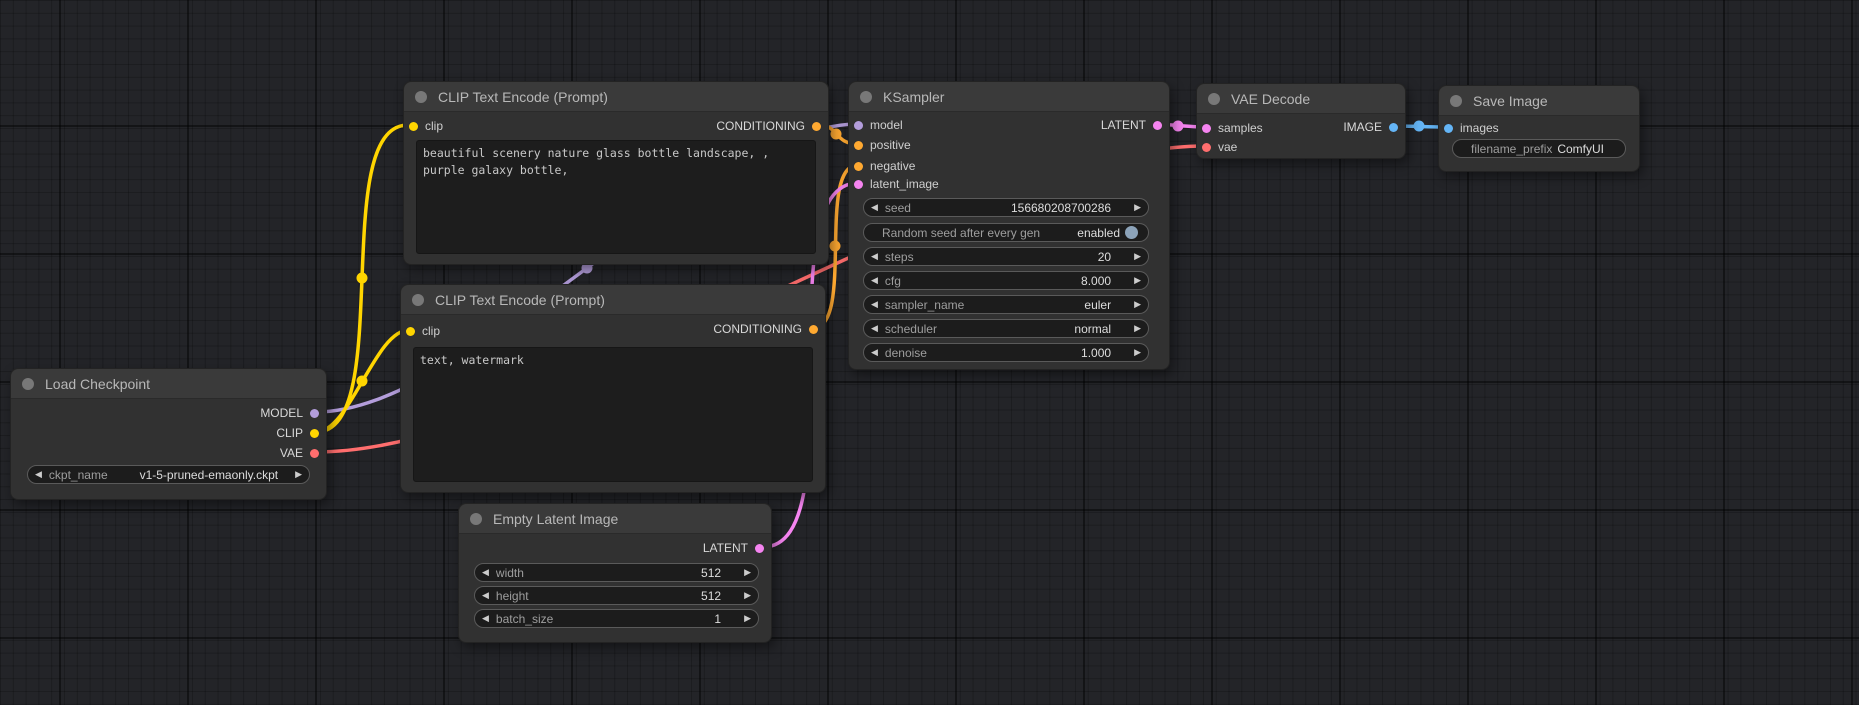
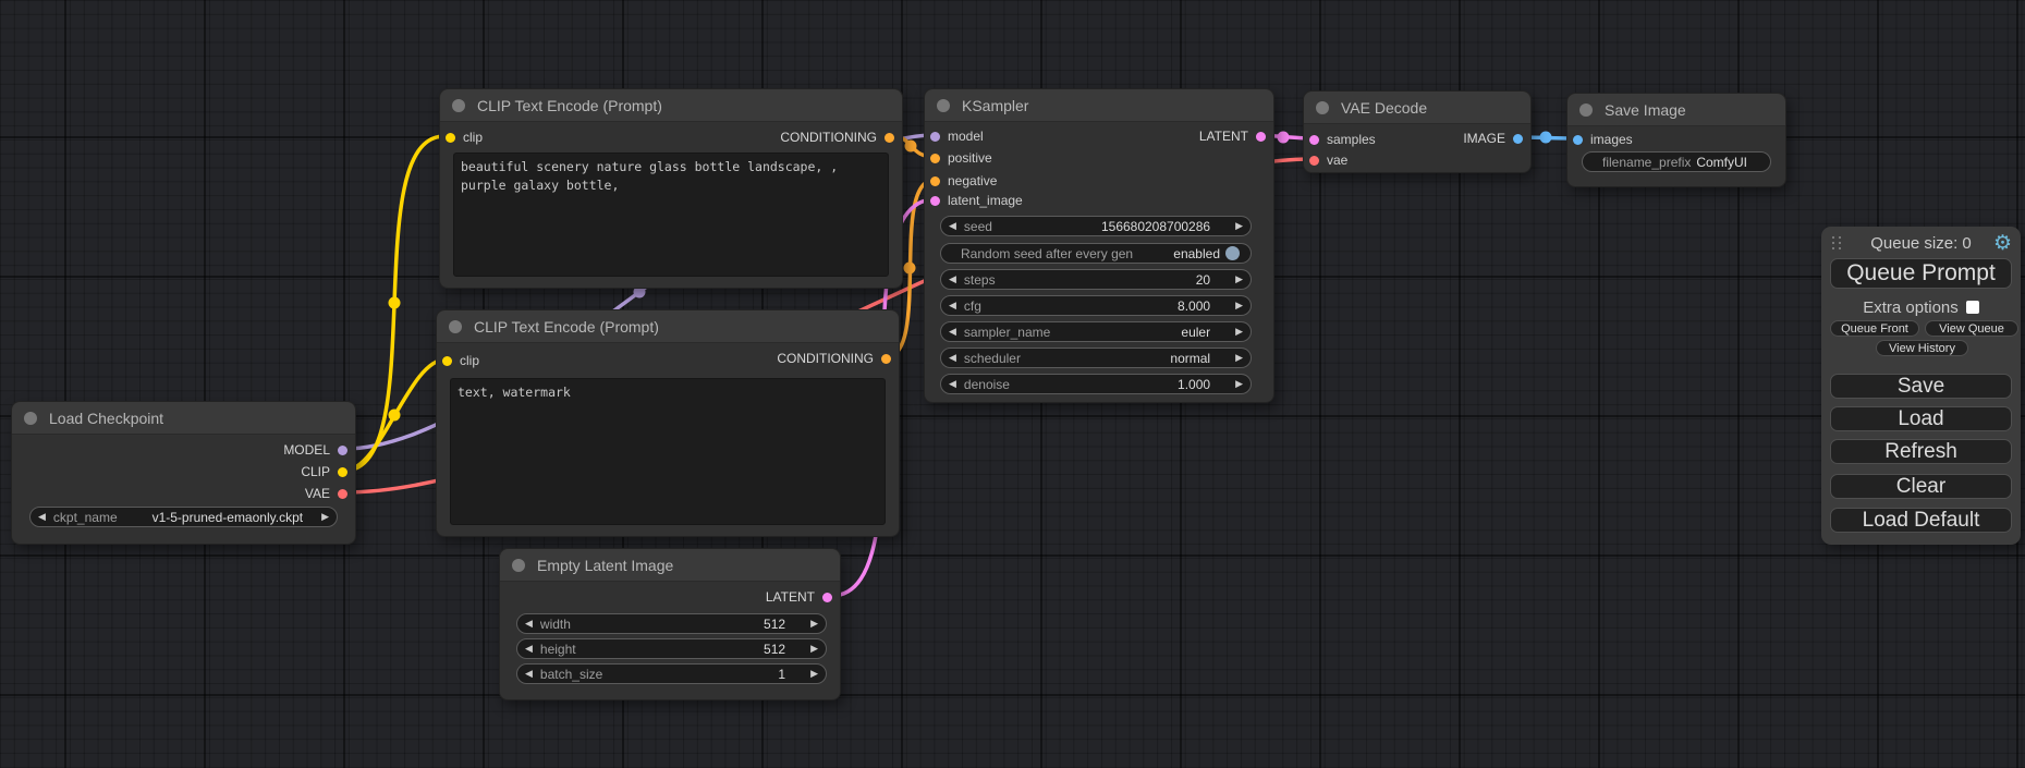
  CLIP Text Encode (Prompt)
  clip
  CONDITIONING
  beautiful scenery nature glass bottle landscape, , purple galaxy bottle,
  CLIP Text Encode (Prompt)
  clip
  CONDITIONING
  text, watermark
  Load Checkpoint
  MODEL
  CLIP
  VAE
  ◀
  ckpt_name
  v1-5-pruned-emaonly.ckpt
  ▶
  Empty Latent Image
  LATENT
  ◀
  width
  512
  ▶
  ◀
  height
  512
  ▶
  ◀
  batch_size
  1
  ▶
  KSampler
  model
  positive
  negative
  latent_image
  LATENT
  ◀
  seed
  156680208700286
  ▶
  Random seed after every gen
  enabled
  ◀
  steps
  20
  ▶
  ◀
  cfg
  8.000
  ▶
  ◀
  sampler_name
  euler
  ▶
  ◀
  scheduler
  normal
  ▶
  ◀
  denoise
  1.000
  ▶
  VAE Decode
  samples
  vae
  IMAGE
  Save Image
  images
  filename_prefix
  ComfyUI
+ Queue size: 0
+ ⚙
+ Queue Prompt
+ Extra options
+ Queue Front
+ View Queue
+ View History
+ Save
+ Load
+ Refresh
+ Clear
+ Load Default
